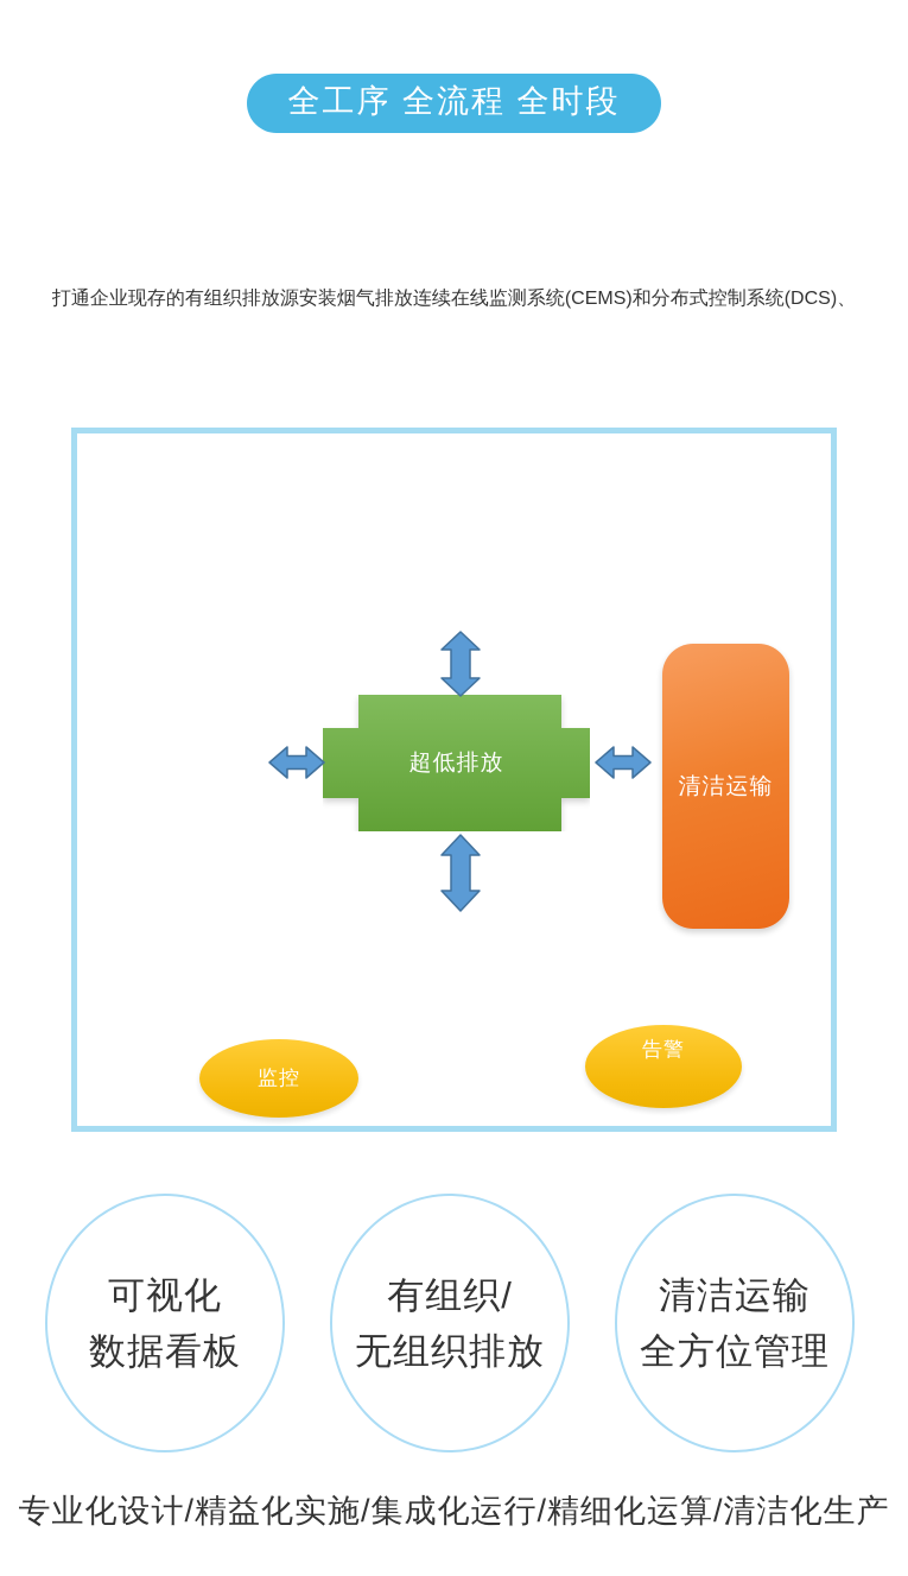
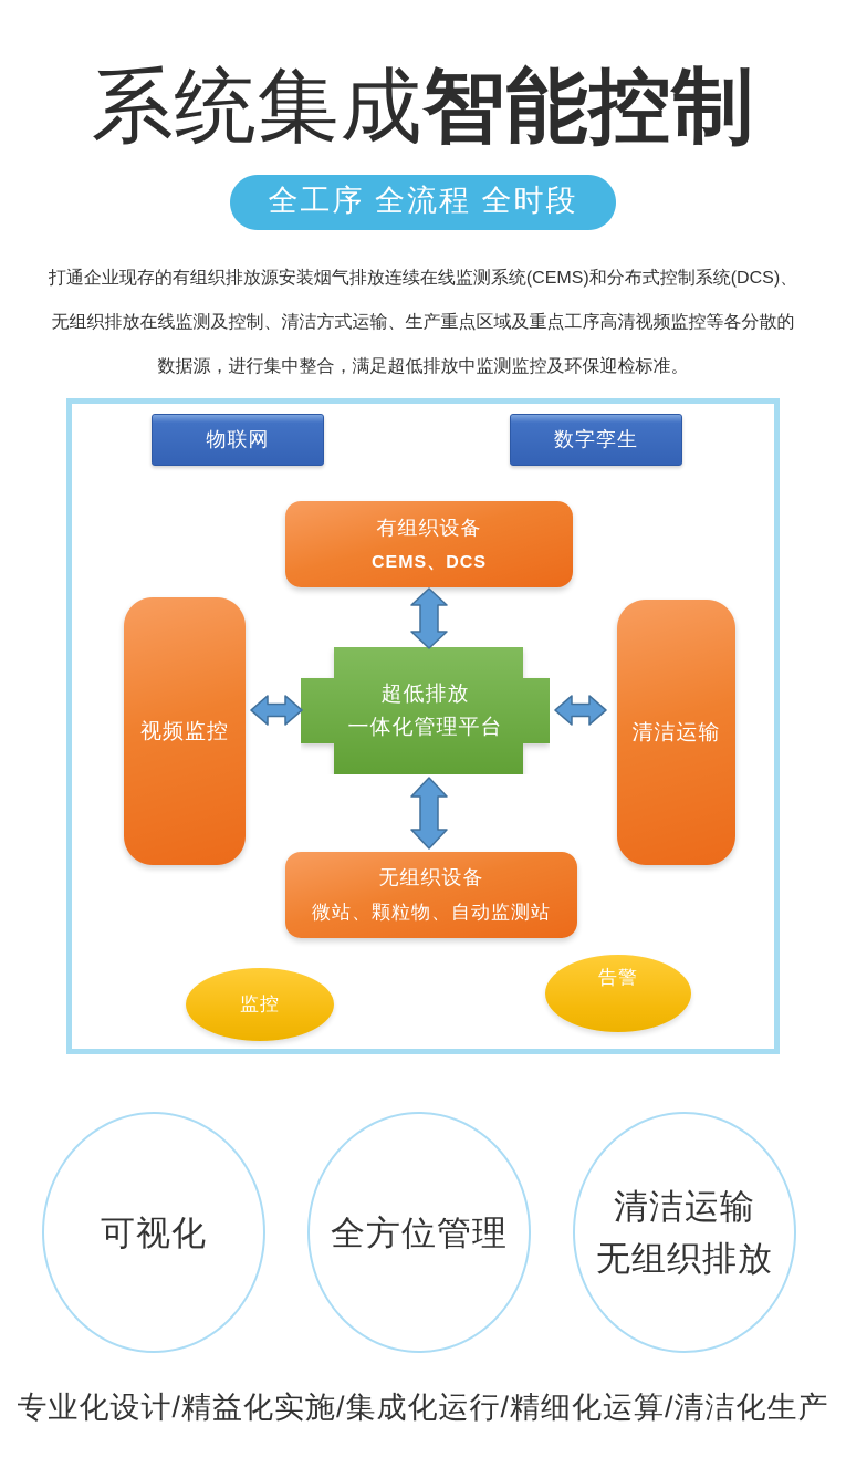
+ 系统集成智能控制
  全工序 全流程 全时段
  打通企业现存的有组织排放源安装烟气排放连续在线监测系统(CEMS)和分布式控制系统(DCS)、
+ 无组织排放在线监测及控制、清洁方式运输、生产重点区域及重点工序高清视频监控等各分散的
+ 数据源，进行集中整合，满足超低排放中监测监控及环保迎检标准。
+ 物联网
+ 数字孪生
+ 有组织设备
+ CEMS、DCS
+ 视频监控
  清洁运输
  超低排放
+ 一体化管理平台
+ 无组织设备
+ 微站、颗粒物、自动监测站
  监控
  告警
  可视化
- 数据看板
- 有组织/
- 无组织排放
+ 全方位管理
  清洁运输
- 全方位管理
+ 无组织排放
  专业化设计/精益化实施/集成化运行/精细化运算/清洁化生产
